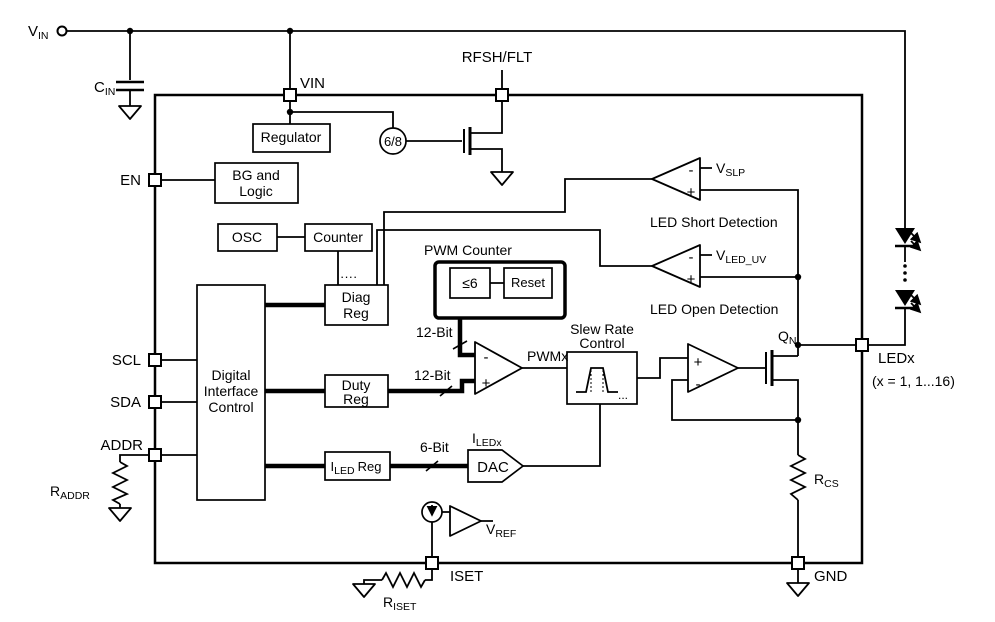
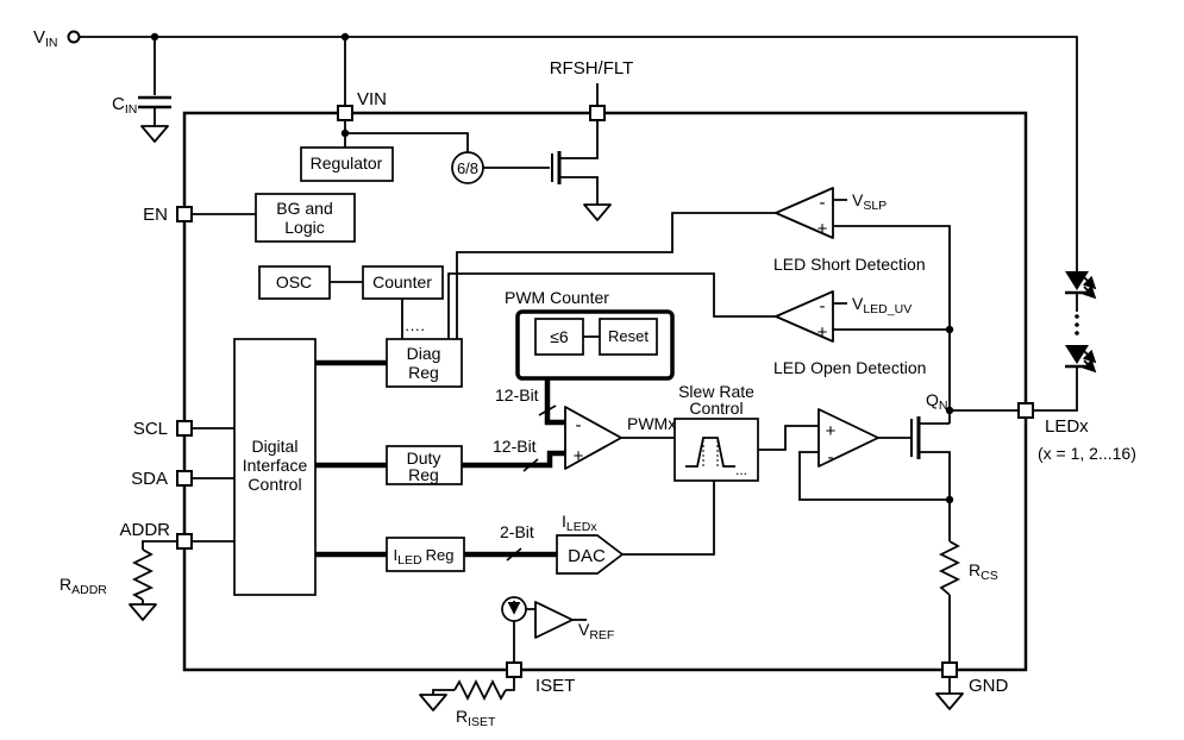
  VIN
  CIN
  VIN
  RFSH/FLT
  Regulator
  EN
  BG and
  Logic
  OSC
  Counter
  6/8
  PWM Counter
  ≤6
  Reset
  Diag
  Reg
  ····
  12-Bit
  12-Bit
  PWMx
  Slew Rate
  Control
  ...
  VSLP
  LED Short Detection
  VLED_UV
  LED Open Detection
  SCL
  SDA
  ADDR
  Digital
  Interface
  Control
  Duty
  Reg
  RADDR
  ILED Reg
- 6-Bit
+ 2-Bit
  ILEDx
  DAC
  VREF
  ISET
  RISET
  QN
  RCS
  GND
  LEDx
- (x = 1, 1...16)
+ (x = 1, 2...16)
  -
  +
  -
  +
  -
  +
  +
  -
